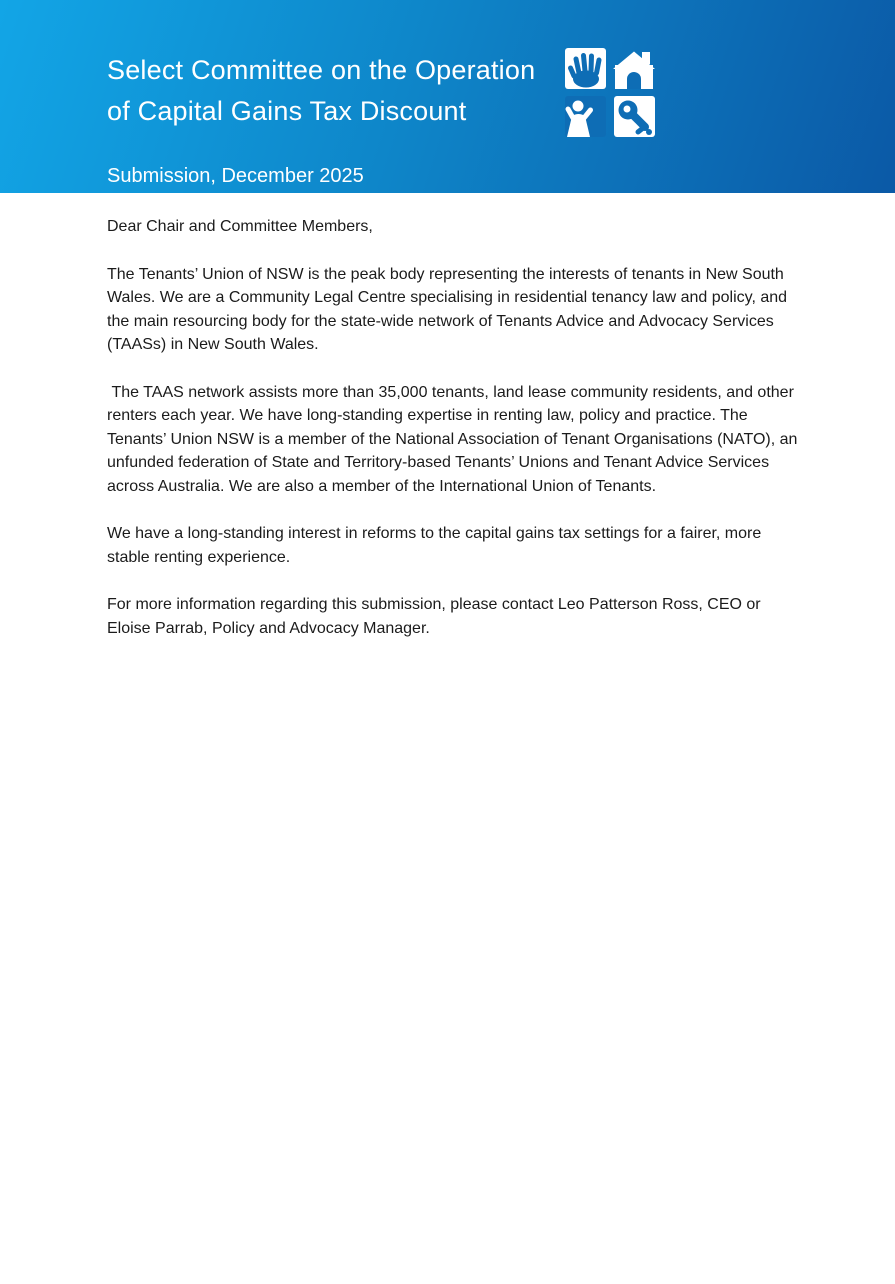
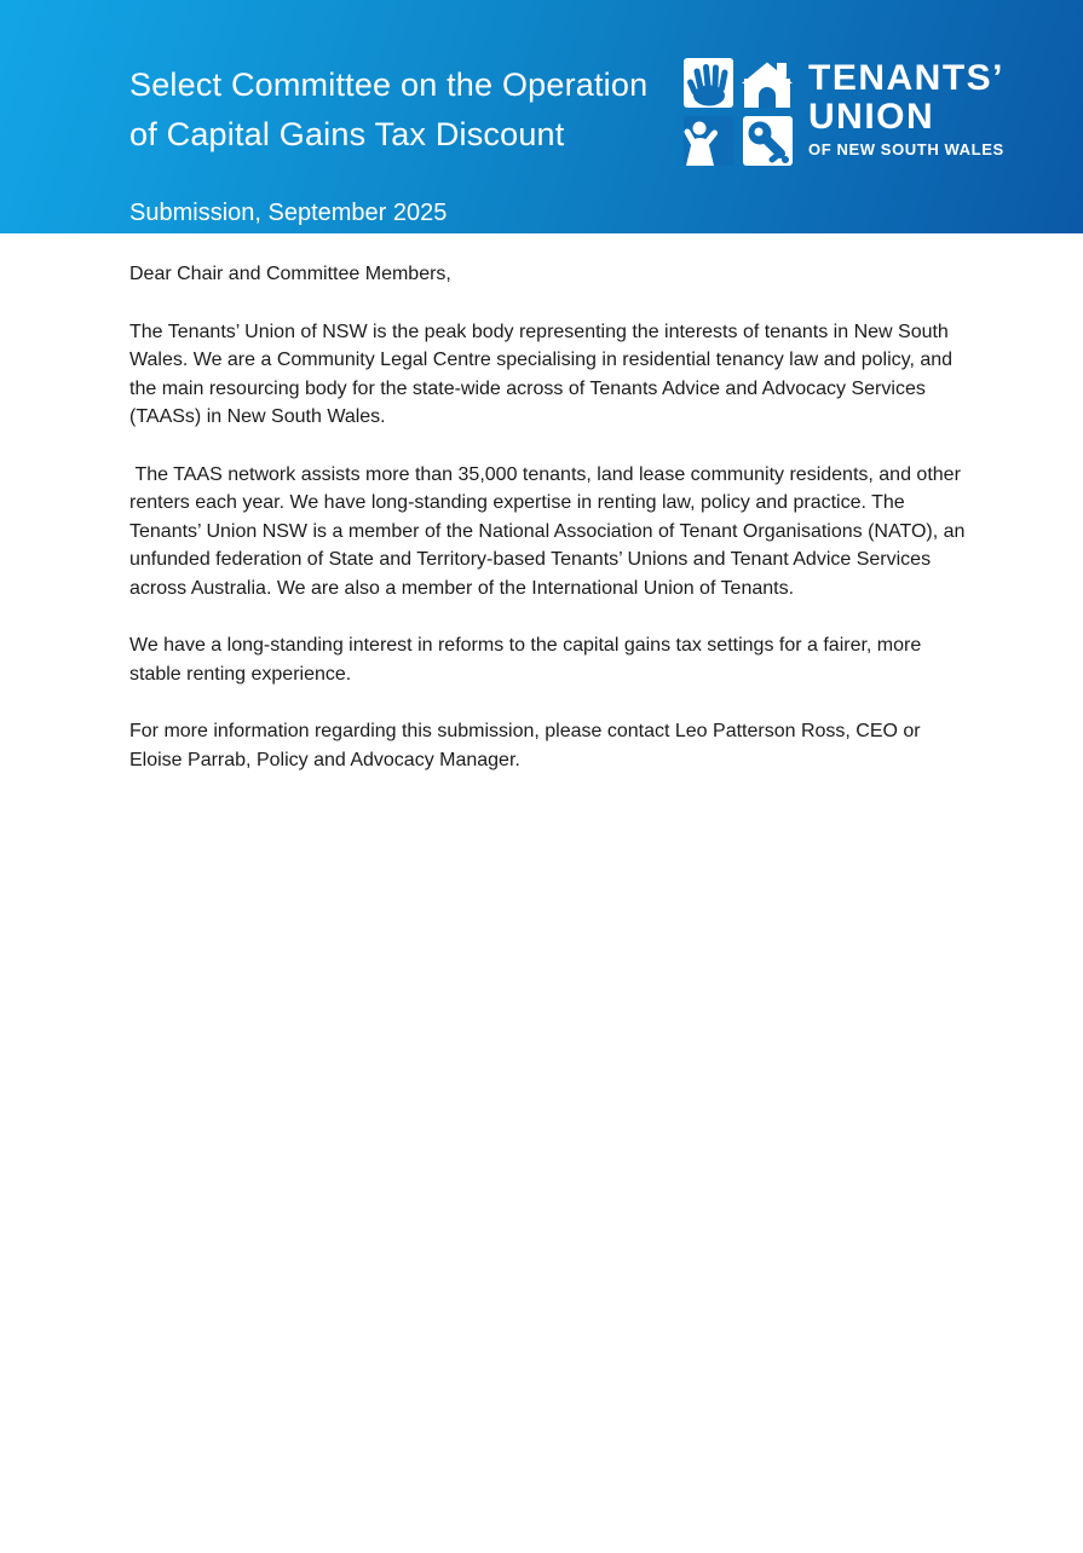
  Select Committee on the Operation
  of Capital Gains Tax Discount
- Submission, December 2025
+ Submission, September 2025
+ TENANTS’
+ UNION
+ OF NEW SOUTH WALES
  Dear Chair and Committee Members,
- The Tenants’ Union of NSW is the peak body representing the interests of tenants in New South Wales. We are a Community Legal Centre specialising in residential tenancy law and policy, and the main resourcing body for the state-wide network of Tenants Advice and Advocacy Services (TAASs) in New South Wales.
+ The Tenants’ Union of NSW is the peak body representing the interests of tenants in New South Wales. We are a Community Legal Centre specialising in residential tenancy law and policy, and the main resourcing body for the state-wide across of Tenants Advice and Advocacy Services (TAASs) in New South Wales.
  The TAAS network assists more than 35,000 tenants, land lease community residents, and other renters each year. We have long-standing expertise in renting law, policy and practice. The Tenants’ Union NSW is a member of the National Association of Tenant Organisations (NATO), an unfunded federation of State and Territory-based Tenants’ Unions and Tenant Advice Services across Australia. We are also a member of the International Union of Tenants.
  We have a long-standing interest in reforms to the capital gains tax settings for a fairer, more stable renting experience.
  For more information regarding this submission, please contact Leo Patterson Ross, CEO or Eloise Parrab, Policy and Advocacy Manager.
